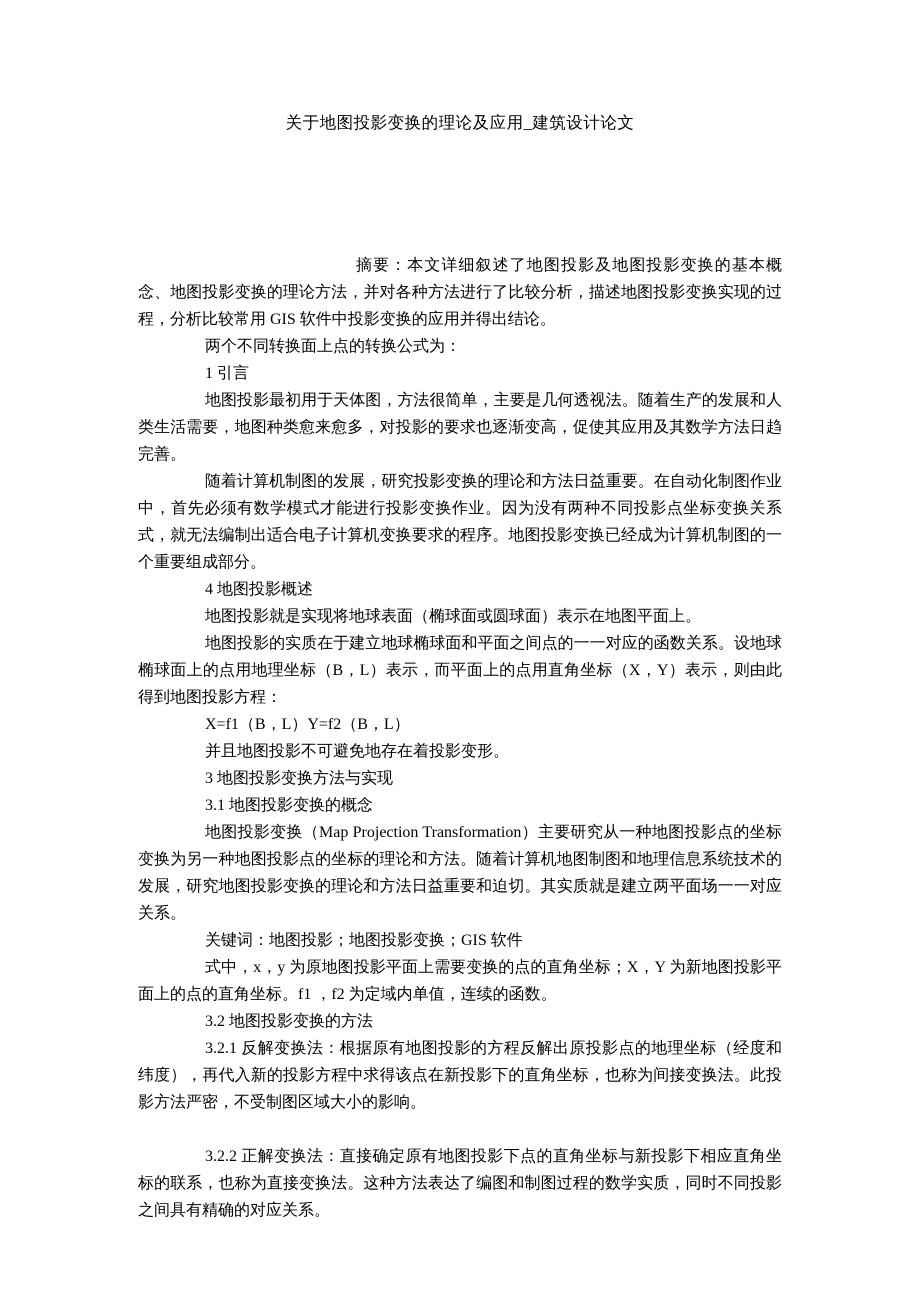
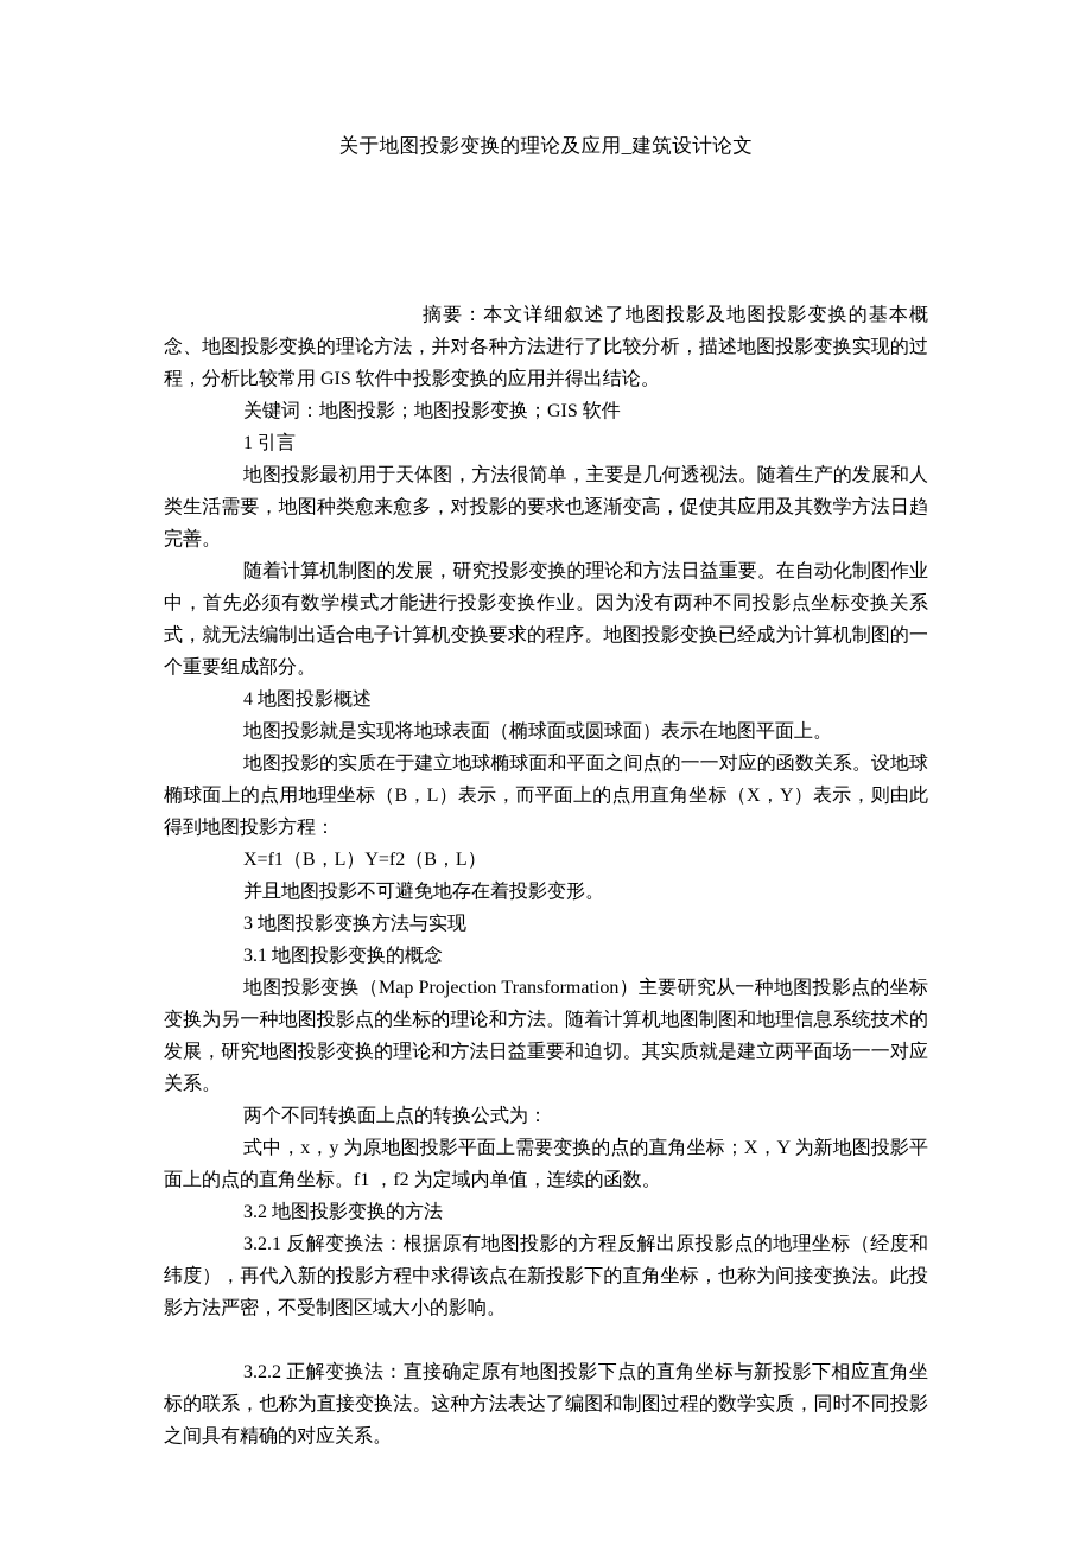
  关于地图投影变换的理论及应用_建筑设计论文
  摘要：本文详细叙述了地图投影及地图投影变换的基本概念、地图投影变换的理论方法，并对各种方法进行了比较分析，描述地图投影变换实现的过程，分析比较常用 GIS 软件中投影变换的应用并得出结论。
- 两个不同转换面上点的转换公式为：
+ 关键词：地图投影；地图投影变换；GIS 软件
  1 引言
  地图投影最初用于天体图，方法很简单，主要是几何透视法。随着生产的发展和人类生活需要，地图种类愈来愈多，对投影的要求也逐渐变高，促使其应用及其数学方法日趋完善。
  随着计算机制图的发展，研究投影变换的理论和方法日益重要。在自动化制图作业中，首先必须有数学模式才能进行投影变换作业。因为没有两种不同投影点坐标变换关系式，就无法编制出适合电子计算机变换要求的程序。地图投影变换已经成为计算机制图的一个重要组成部分。
  4 地图投影概述
  地图投影就是实现将地球表面（椭球面或圆球面）表示在地图平面上。
  地图投影的实质在于建立地球椭球面和平面之间点的一一对应的函数关系。设地球椭球面上的点用地理坐标（B，L）表示，而平面上的点用直角坐标（X，Y）表示，则由此得到地图投影方程：
  X=f1（B，L）Y=f2（B，L）
  并且地图投影不可避免地存在着投影变形。
  3 地图投影变换方法与实现
  3.1 地图投影变换的概念
  地图投影变换（Map Projection Transformation）主要研究从一种地图投影点的坐标变换为另一种地图投影点的坐标的理论和方法。随着计算机地图制图和地理信息系统技术的发展，研究地图投影变换的理论和方法日益重要和迫切。其实质就是建立两平面场一一对应关系。
- 关键词：地图投影；地图投影变换；GIS 软件
+ 两个不同转换面上点的转换公式为：
  式中，x，y 为原地图投影平面上需要变换的点的直角坐标；X，Y 为新地图投影平面上的点的直角坐标。f1 ，f2 为定域内单值，连续的函数。
  3.2 地图投影变换的方法
  3.2.1 反解变换法：根据原有地图投影的方程反解出原投影点的地理坐标（经度和纬度），再代入新的投影方程中求得该点在新投影下的直角坐标，也称为间接变换法。此投影方法严密，不受制图区域大小的影响。
  3.2.2 正解变换法：直接确定原有地图投影下点的直角坐标与新投影下相应直角坐标的联系，也称为直接变换法。这种方法表达了编图和制图过程的数学实质，同时不同投影之间具有精确的对应关系。
